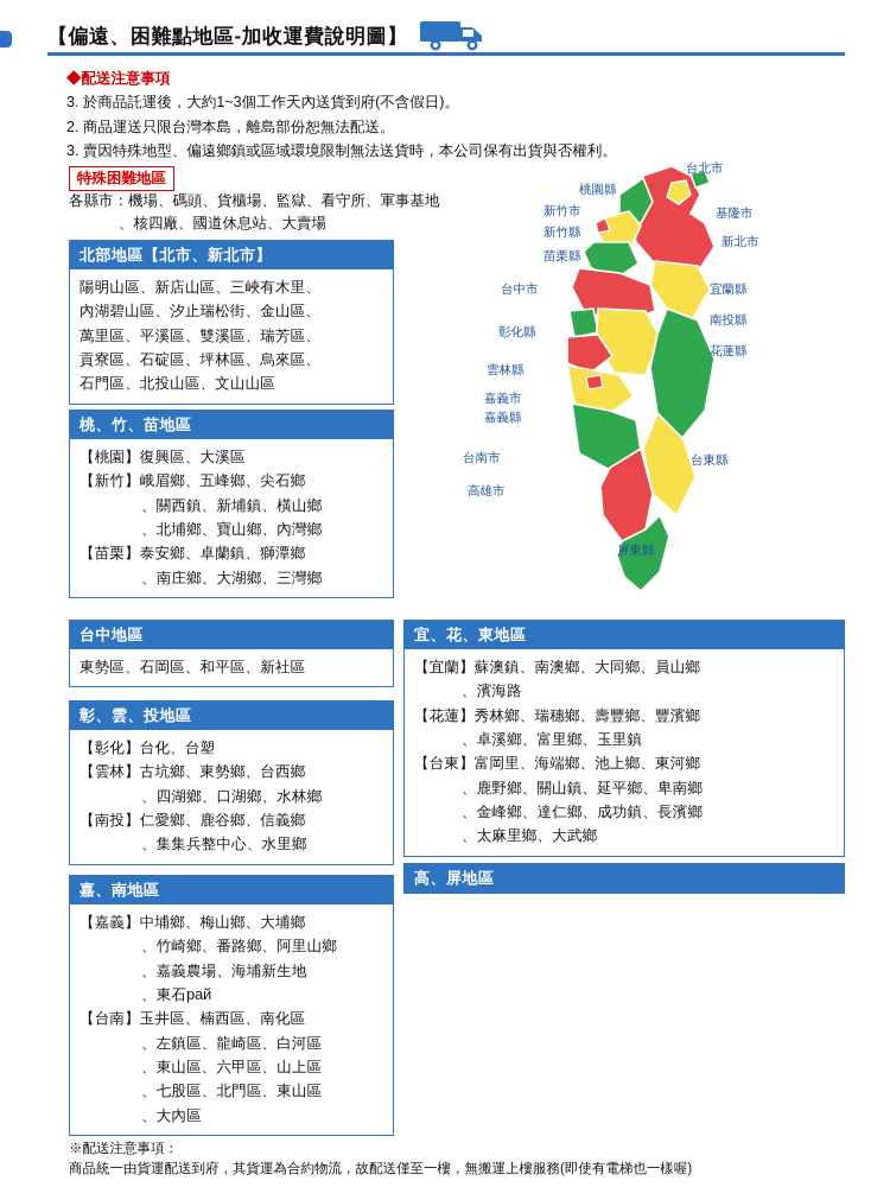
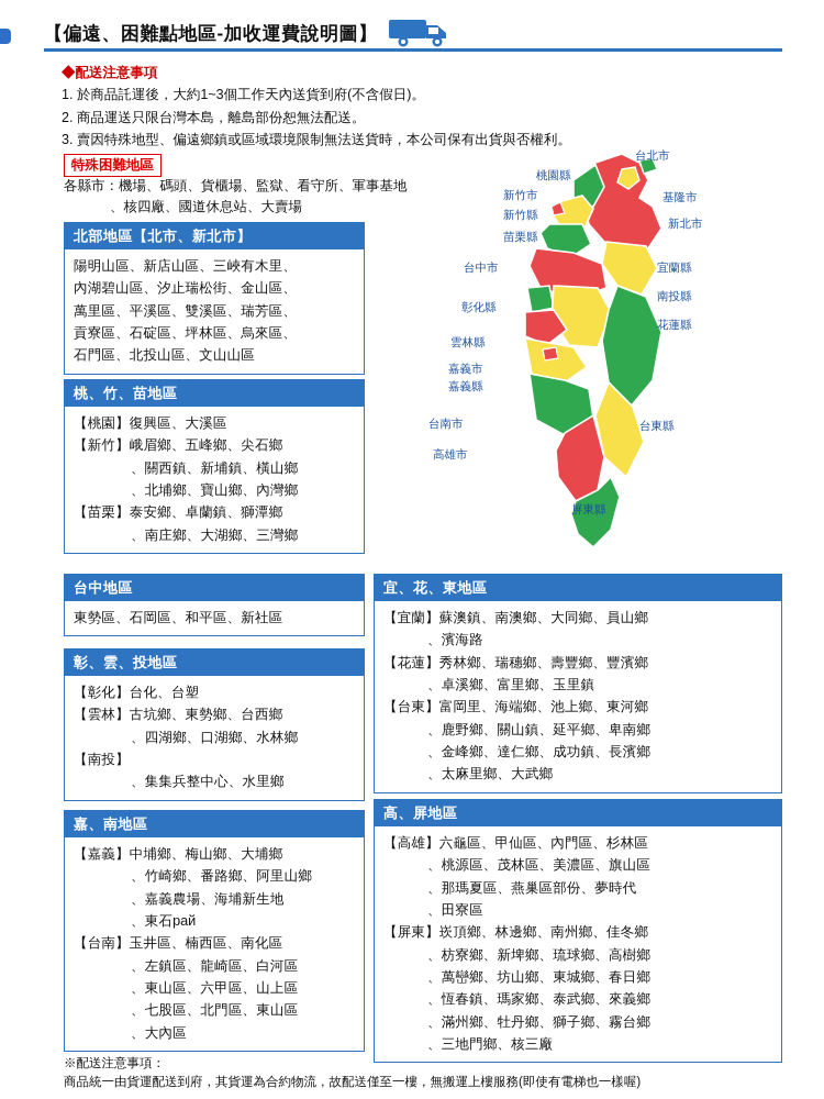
  【偏遠、困難點地區-加收運費說明圖】
  ◆配送注意事項
- 3. 於商品託運後，大約1~3個工作天內送貨到府(不含假日)。
+ 1. 於商品託運後，大約1~3個工作天內送貨到府(不含假日)。
  2. 商品運送只限台灣本島，離島部份恕無法配送。
  3. 賣因特殊地型、偏遠鄉鎮或區域環境限制無法送貨時，本公司保有出貨與否權利。
  特殊困難地區
  各縣市：機場、碼頭、貨櫃場、監獄、看守所、軍事基地
  、核四廠、國道休息站、大賣場
  台北市
  桃園縣
  新竹市
  基隆市
  新竹縣
  新北市
  苗栗縣
  台中市
  宜蘭縣
  彰化縣
  南投縣
  花蓮縣
  雲林縣
  嘉義市
  嘉義縣
  台南市
  台東縣
  高雄市
  屏東縣
  北部地區【北市、新北市】
  陽明山區、新店山區、三峽有木里、
  內湖碧山區、汐止瑞松街、金山區、
  萬里區、平溪區、雙溪區、瑞芳區、
  貢寮區、石碇區、坪林區、烏來區、
  石門區、北投山區、文山山區
  桃、竹、苗地區
  【桃園】
  復興區、大溪區
  【新竹】
  峨眉鄉、五峰鄉、尖石鄉
  、關西鎮、新埔鎮、橫山鄉
  、北埔鄉、寶山鄉、內灣鄉
  【苗栗】
  泰安鄉、卓蘭鎮、獅潭鄉
  、南庄鄉、大湖鄉、三灣鄉
  台中地區
  東勢區、石岡區、和平區、新社區
  彰、雲、投地區
  【彰化】
  台化、台塑
  【雲林】
  古坑鄉、東勢鄉、台西鄉
  、四湖鄉、口湖鄉、水林鄉
  【南投】
- 仁愛鄉、鹿谷鄉、信義鄉
  、集集兵整中心、水里鄉
  嘉、南地區
  【嘉義】
  中埔鄉、梅山鄉、大埔鄉
  、竹崎鄉、番路鄉、阿里山鄉
  、嘉義農場、海埔新生地
  、東石рай
  【台南】
  玉井區、楠西區、南化區
  、左鎮區、龍崎區、白河區
  、東山區、六甲區、山上區
  、七股區、北門區、東山區
  、大內區
  宜、花、東地區
  【宜蘭】
  蘇澳鎮、南澳鄉、大同鄉、員山鄉
  、濱海路
  【花蓮】
  秀林鄉、瑞穗鄉、壽豐鄉、豐濱鄉
  、卓溪鄉、富里鄉、玉里鎮
  【台東】
  富岡里、海端鄉、池上鄉、東河鄉
  、鹿野鄉、關山鎮、延平鄉、卑南鄉
  、金峰鄉、達仁鄉、成功鎮、長濱鄉
  、太麻里鄉、大武鄉
  高、屏地區
+ 【高雄】
+ 六龜區、甲仙區、內門區、杉林區
+ 、桃源區、茂林區、美濃區、旗山區
+ 、那瑪夏區、燕巢區部份、夢時代
+ 、田寮區
+ 【屏東】
+ 崁頂鄉、林邊鄉、南州鄉、佳冬鄉
+ 、枋寮鄉、新埤鄉、琉球鄉、高樹鄉
+ 、萬巒鄉、坊山鄉、東城鄉、春日鄉
+ 、恆春鎮、瑪家鄉、泰武鄉、來義鄉
+ 、滿州鄉、牡丹鄉、獅子鄉、霧台鄉
+ 、三地門鄉、核三廠
  ※配送注意事項：
  商品統一由貨運配送到府，其貨運為合約物流，故配送僅至一樓，無搬運上樓服務(即使有電梯也一樣喔)
